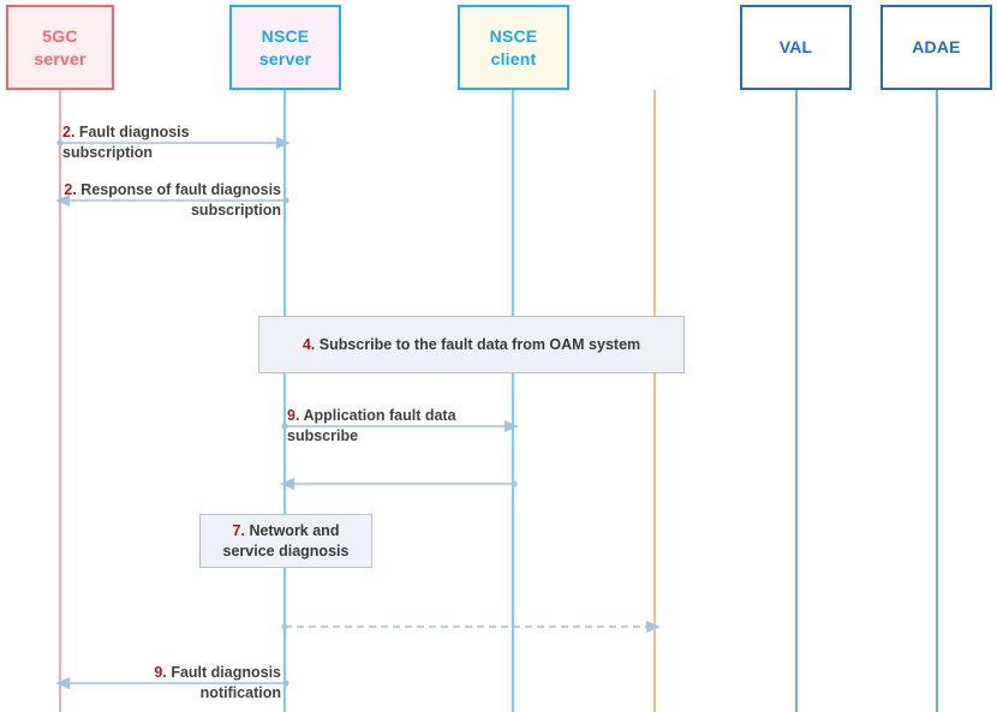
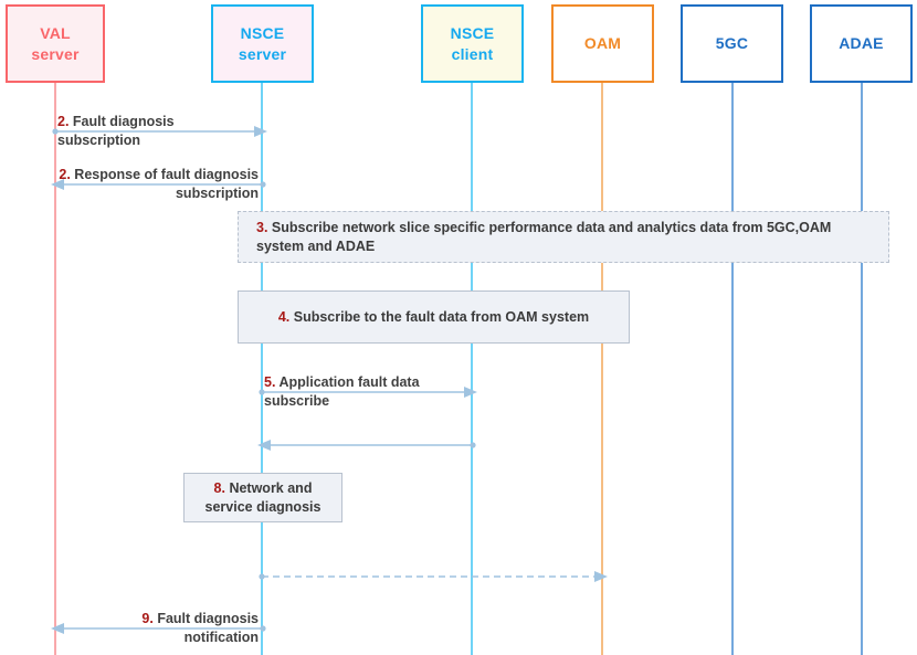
- 5GC
+ VAL
  server
  NSCE
  server
  NSCE
  client
+ OAM
- VAL
+ 5GC
  ADAE
  2. Fault diagnosis
  subscription
  2. Response of fault diagnosis
  subscription
+ 3. Subscribe network slice specific performance data and analytics data from 5GC,OAM system and ADAE
  4. Subscribe to the fault data from OAM system
- 9. Application fault data
+ 5. Application fault data
  subscribe
- 7. Network and service diagnosis
+ 8. Network and service diagnosis
  9. Fault diagnosis
  notification
